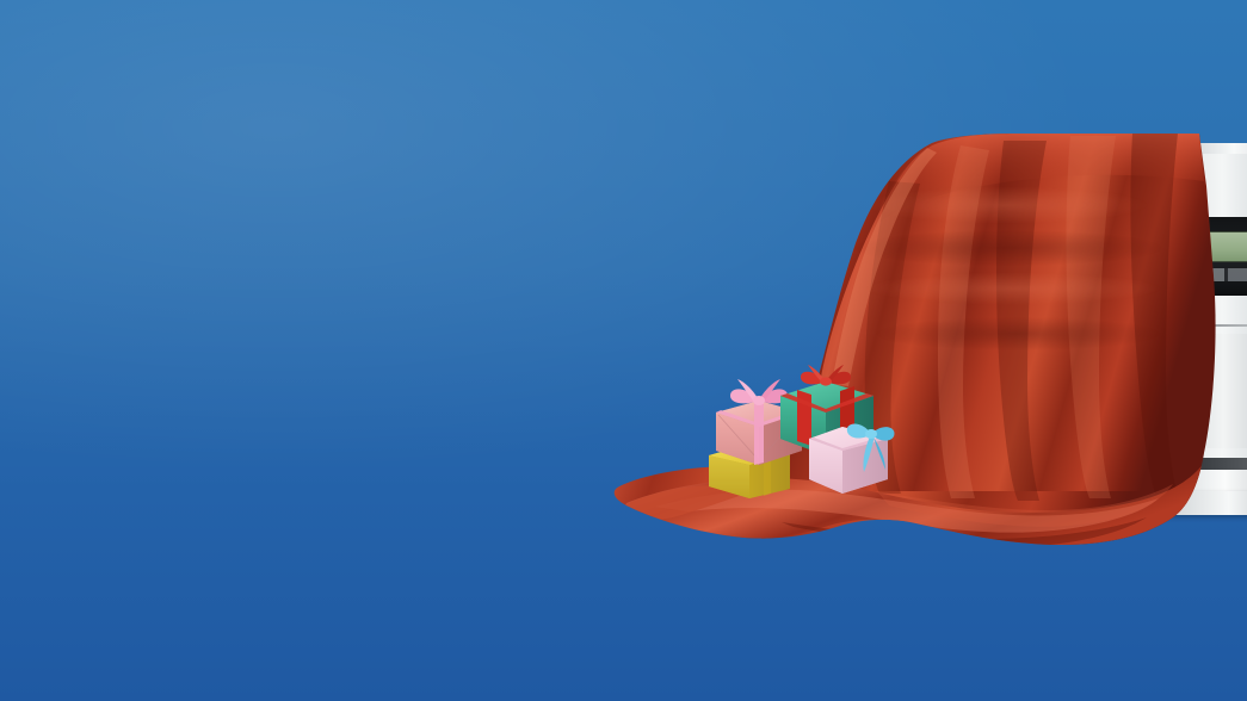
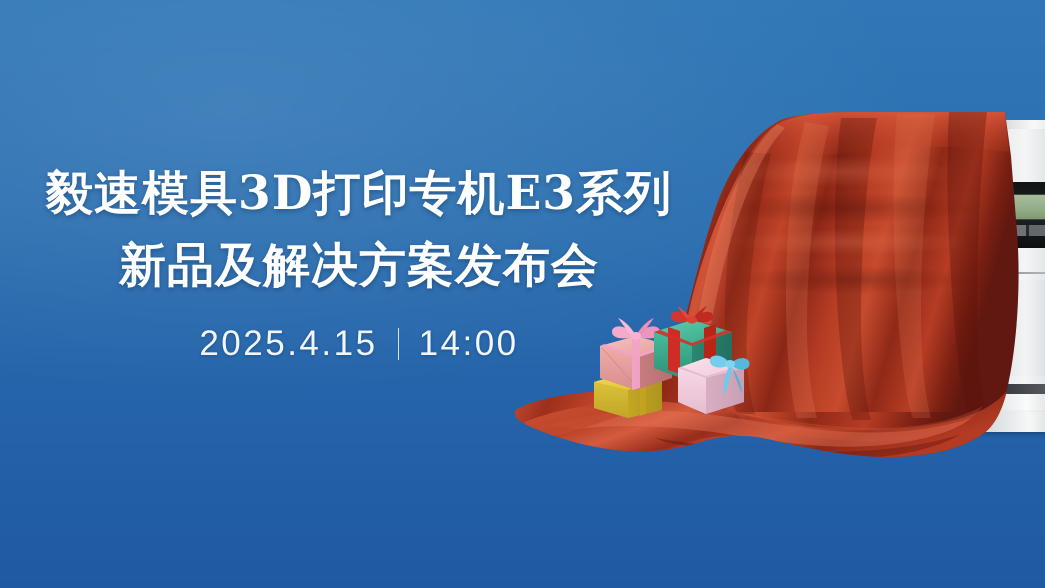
+ 毅速模具3D打印专机E3系列
+ 新品及解决方案发布会
+ 2025.4.15
+ 14:00
